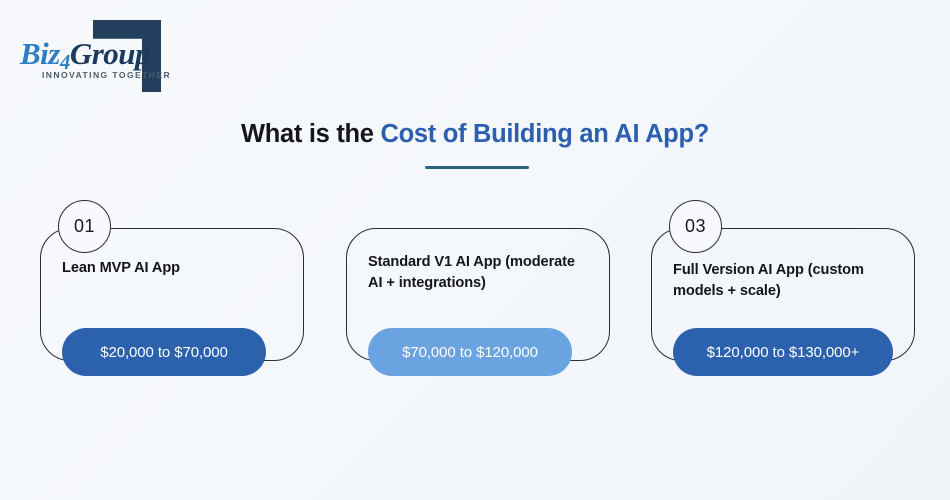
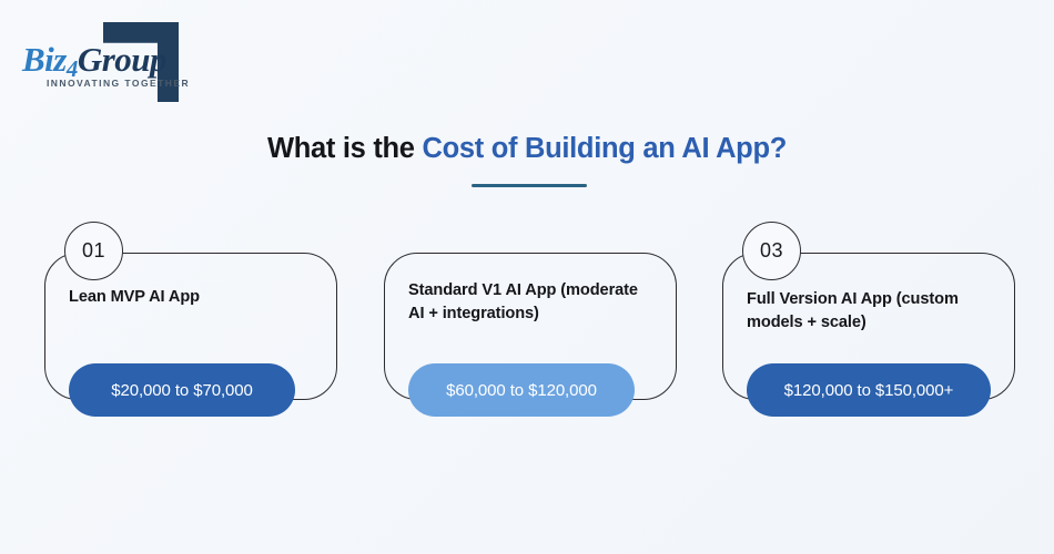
  Biz4Group
  INNOVATING TOGETHER
  What is the Cost of Building an AI App?
  01
  Lean MVP AI App
  $20,000 to $70,000
  Standard V1 AI App (moderate AI + integrations)
- $70,000 to $120,000
+ $60,000 to $120,000
  03
  Full Version AI App (custom models + scale)
- $120,000 to $130,000+
+ $120,000 to $150,000+
